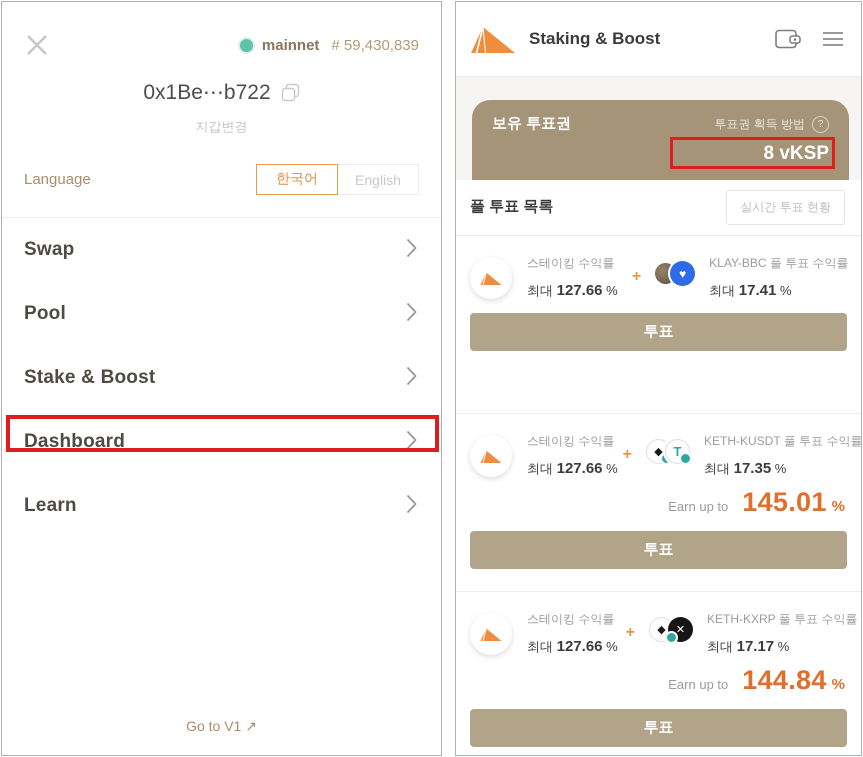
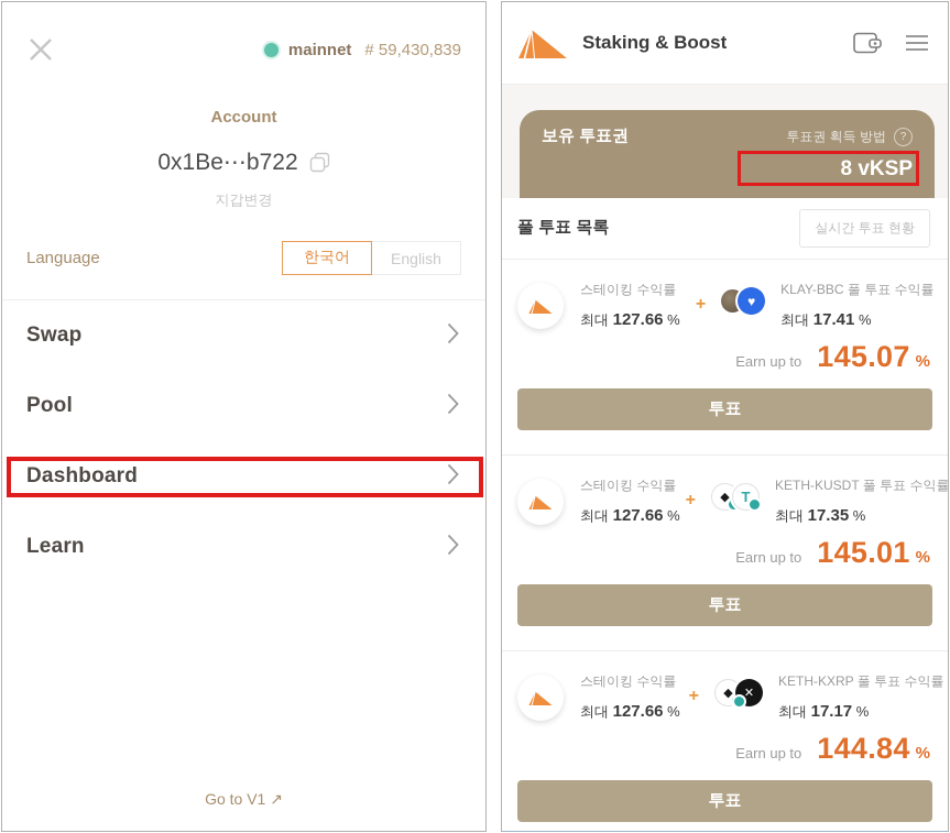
  mainnet
  # 59,430,839
+ Account
  0x1Be⋯b722
  지갑변경
  Language
  한국어
  English
  Swap
  Pool
- Stake & Boost
  Dashboard
  Learn
  Go to V1 ↗
  Staking & Boost
  보유 투표권
  투표권 획득 방법
  ?
  8 vKSP
  풀 투표 목록
  실시간 투표 현황
  스테이킹 수익률
  최대 127.66 %
  +
  ♥
  KLAY-BBC 풀 투표 수익률
  최대 17.41 %
+ Earn up to 145.07 %
  투표
  스테이킹 수익률
  최대 127.66 %
  +
  ◆
  T
  KETH-KUSDT 풀 투표 수익률
  최대 17.35 %
  Earn up to 145.01 %
  투표
  스테이킹 수익률
  최대 127.66 %
  +
  ◆
  ✕
  KETH-KXRP 풀 투표 수익률
  최대 17.17 %
  Earn up to 144.84 %
  투표
